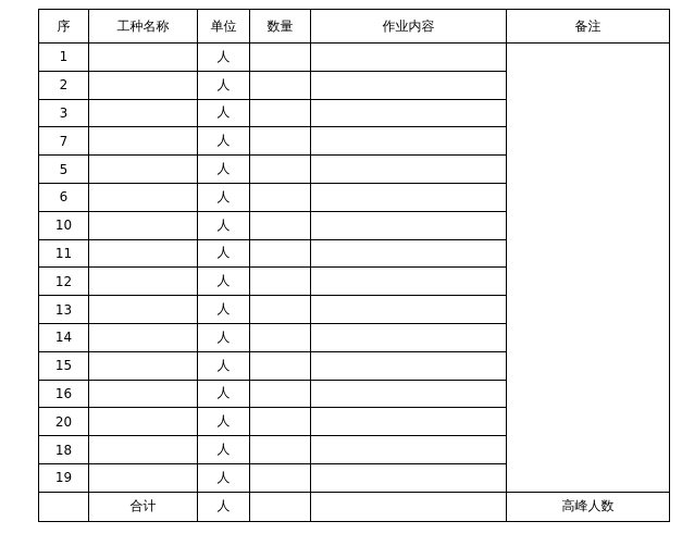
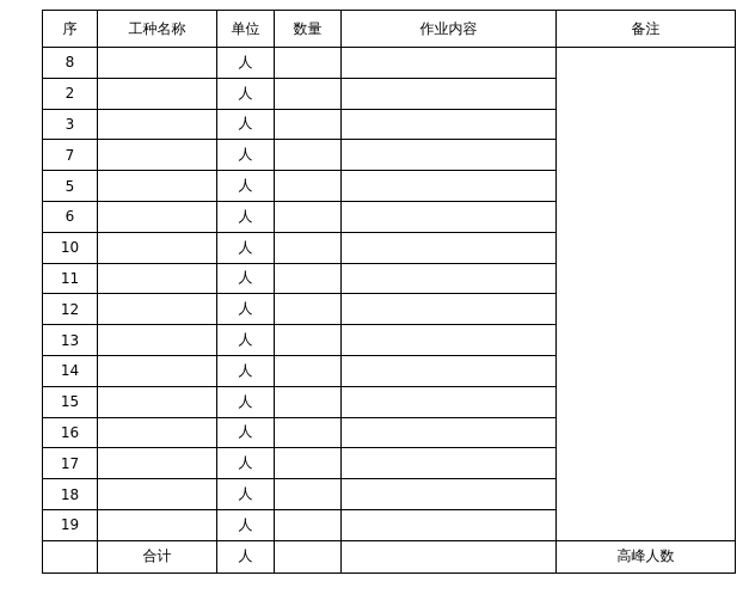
  序	工种名称	单位	数量	作业内容	备注
- 1		人
+ 8		人
  2		人
  3		人
  7		人
  5		人
  6		人
  10		人
  11		人
  12		人
  13		人
  14		人
  15		人
  16		人
- 20		人
+ 17		人
  18		人
  19		人
  	合计	人			高峰人数
